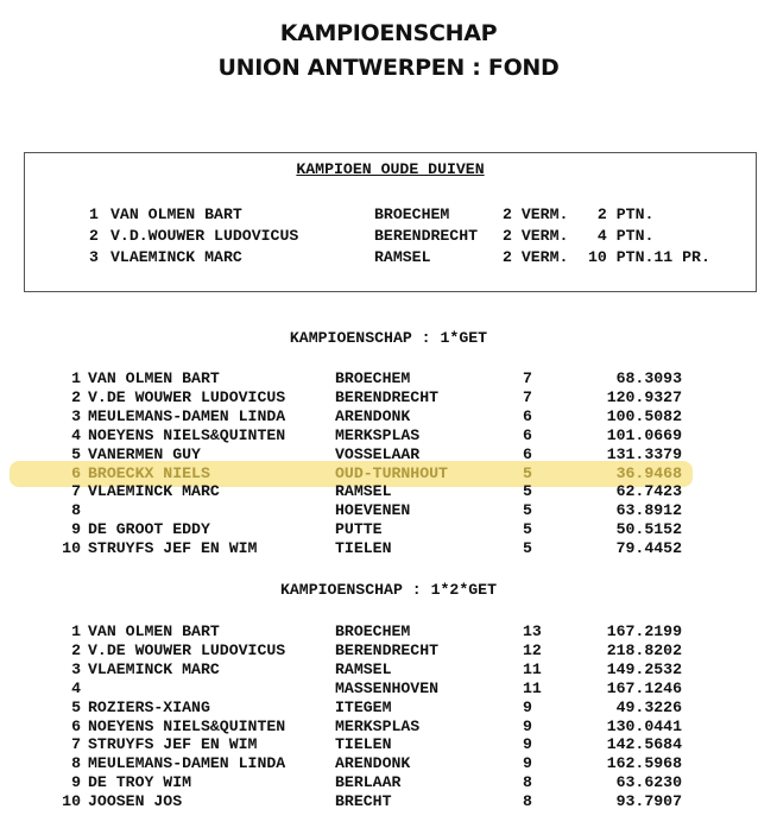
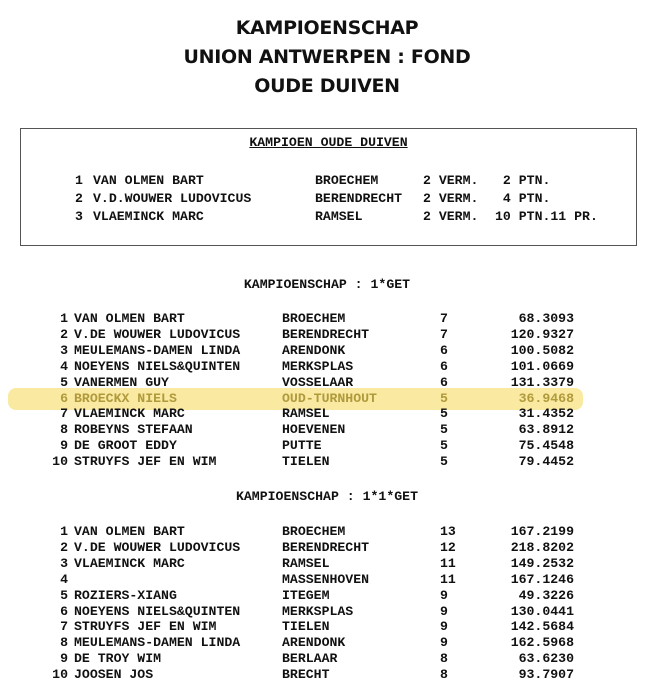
  KAMPIOENSCHAP
  UNION ANTWERPEN : FOND
+ OUDE DUIVEN
  KAMPIOEN OUDE DUIVEN
  1
  VAN OLMEN BART
  BROECHEM
  2 VERM.
  2 PTN.
  2
  V.D.WOUWER LUDOVICUS
  BERENDRECHT
  2 VERM.
  4 PTN.
  3
  VLAEMINCK MARC
  RAMSEL
  2 VERM.
  10 PTN.11 PR.
  KAMPIOENSCHAP : 1*GET
  1
  VAN OLMEN BART
  BROECHEM
  7
  68.3093
  2
  V.DE WOUWER LUDOVICUS
  BERENDRECHT
  7
  120.9327
  3
  MEULEMANS-DAMEN LINDA
  ARENDONK
  6
  100.5082
  4
  NOEYENS NIELS&QUINTEN
  MERKSPLAS
  6
  101.0669
  5
  VANERMEN GUY
  VOSSELAAR
  6
  131.3379
  6
  BROECKX NIELS
  OUD-TURNHOUT
  5
  36.9468
  7
  VLAEMINCK MARC
  RAMSEL
  5
- 62.7423
+ 31.4352
  8
+ ROBEYNS STEFAAN
  HOEVENEN
  5
  63.8912
  9
  DE GROOT EDDY
  PUTTE
  5
- 50.5152
+ 75.4548
  10
  STRUYFS JEF EN WIM
  TIELEN
  5
  79.4452
- KAMPIOENSCHAP : 1*2*GET
+ KAMPIOENSCHAP : 1*1*GET
  1
  VAN OLMEN BART
  BROECHEM
  13
  167.2199
  2
  V.DE WOUWER LUDOVICUS
  BERENDRECHT
  12
  218.8202
  3
  VLAEMINCK MARC
  RAMSEL
  11
  149.2532
  4
  MASSENHOVEN
  11
  167.1246
  5
  ROZIERS-XIANG
  ITEGEM
  9
  49.3226
  6
  NOEYENS NIELS&QUINTEN
  MERKSPLAS
  9
  130.0441
  7
  STRUYFS JEF EN WIM
  TIELEN
  9
  142.5684
  8
  MEULEMANS-DAMEN LINDA
  ARENDONK
  9
  162.5968
  9
  DE TROY WIM
  BERLAAR
  8
  63.6230
  10
  JOOSEN JOS
  BRECHT
  8
  93.7907
